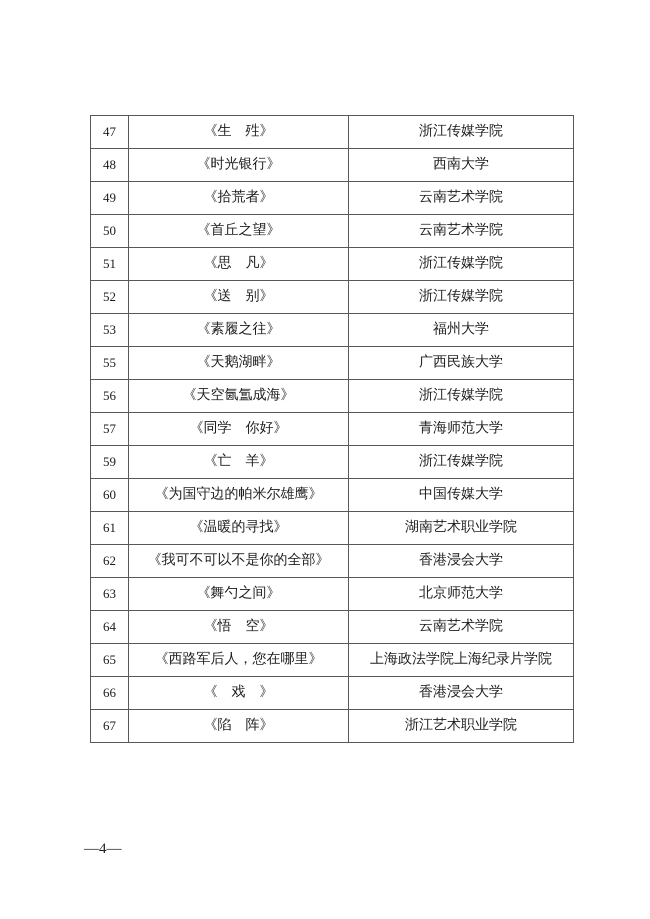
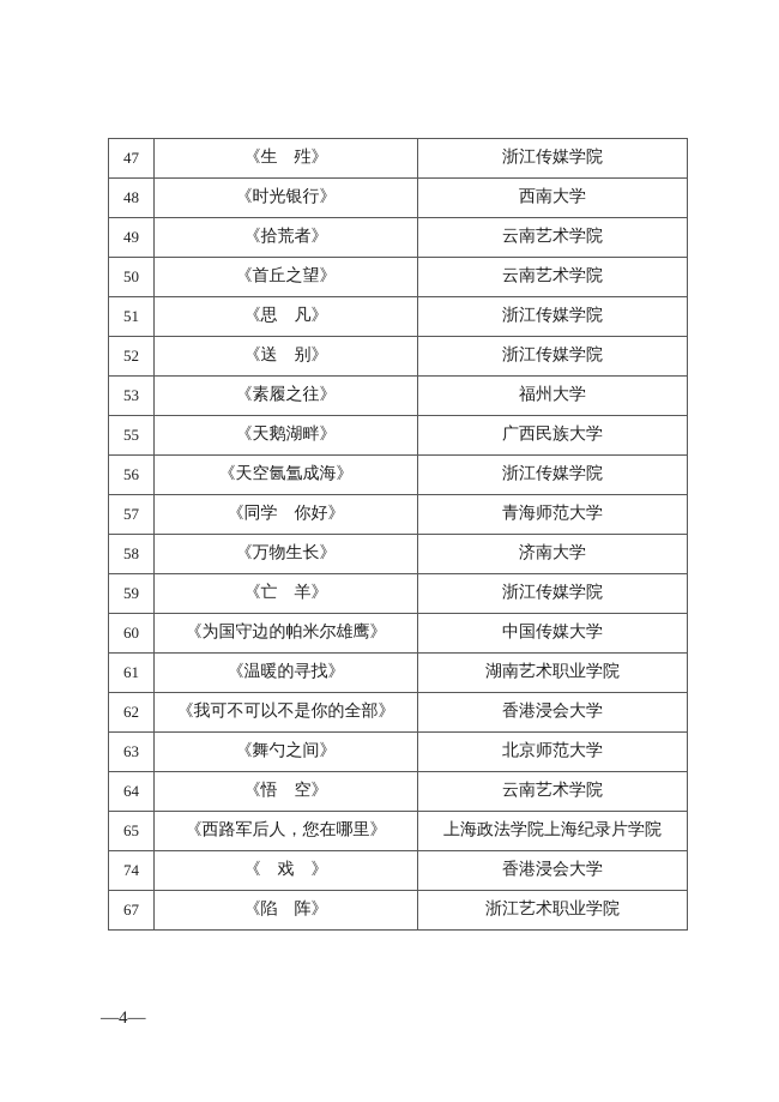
  47	《生 殅》	浙江传媒学院
  48	《时光银行》	西南大学
  49	《拾荒者》	云南艺术学院
  50	《首丘之望》	云南艺术学院
  51	《思 凡》	浙江传媒学院
  52	《送 别》	浙江传媒学院
  53	《素履之往》	福州大学
  55	《天鹅湖畔》	广西民族大学
  56	《天空氤氲成海》	浙江传媒学院
  57	《同学 你好》	青海师范大学
+ 58	《万物生长》	济南大学
  59	《亡 羊》	浙江传媒学院
  60	《为国守边的帕米尔雄鹰》	中国传媒大学
  61	《温暖的寻找》	湖南艺术职业学院
  62	《我可不可以不是你的全部》	香港浸会大学
  63	《舞勺之间》	北京师范大学
  64	《悟 空》	云南艺术学院
  65	《西路军后人，您在哪里》	上海政法学院上海纪录片学院
- 66	《 戏 》	香港浸会大学
+ 74	《 戏 》	香港浸会大学
  67	《陷 阵》	浙江艺术职业学院
  —4—
